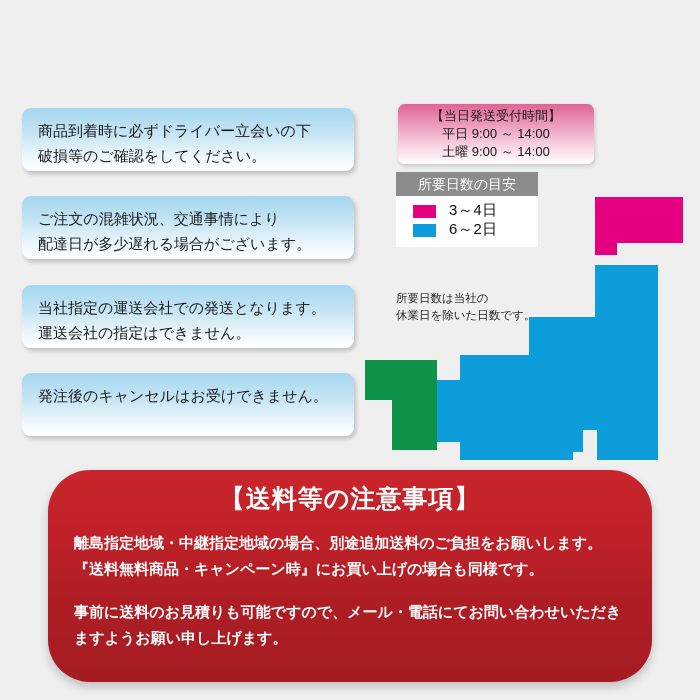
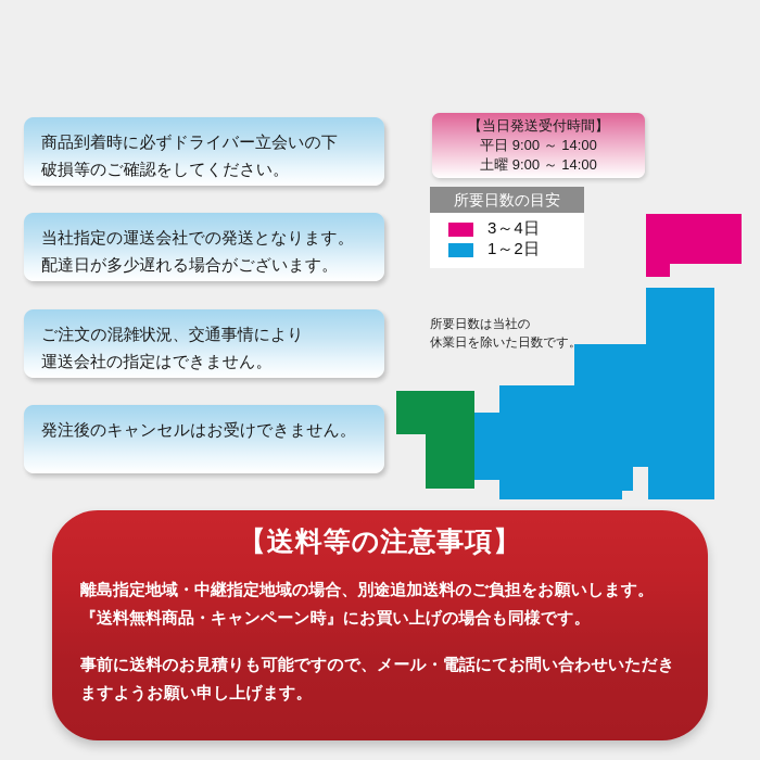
  商品到着時に必ずドライバー立会いの下
  破損等のご確認をしてください。
- ご注文の混雑状況、交通事情により
+ 当社指定の運送会社での発送となります。
  配達日が多少遅れる場合がございます。
- 当社指定の運送会社での発送となります。
+ ご注文の混雑状況、交通事情により
  運送会社の指定はできません。
  発注後のキャンセルはお受けできません。
  【当日発送受付時間】
  平日 9:00 ～ 14:00
  土曜 9:00 ～ 14:00
  所要日数の目安
  3～4日
- 6～2日
+ 1～2日
  所要日数は当社の
  休業日を除いた日数です。
  【送料等の注意事項】
  離島指定地域・中継指定地域の場合、別途追加送料のご負担をお願いします。
  『送料無料商品・キャンペーン時』にお買い上げの場合も同様です。
  事前に送料のお見積りも可能ですので、メール・電話にてお問い合わせいただきますようお願い申し上げます。
